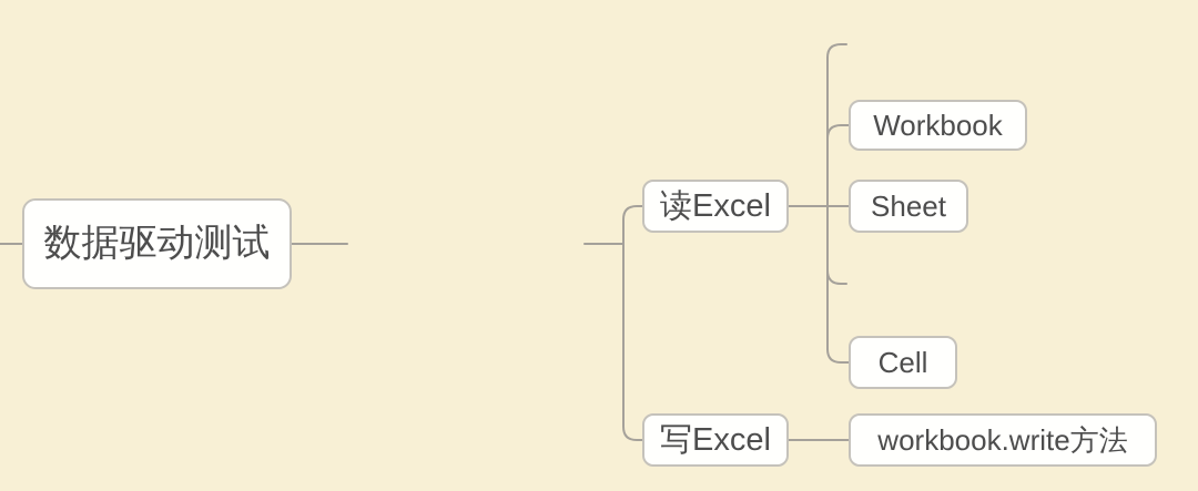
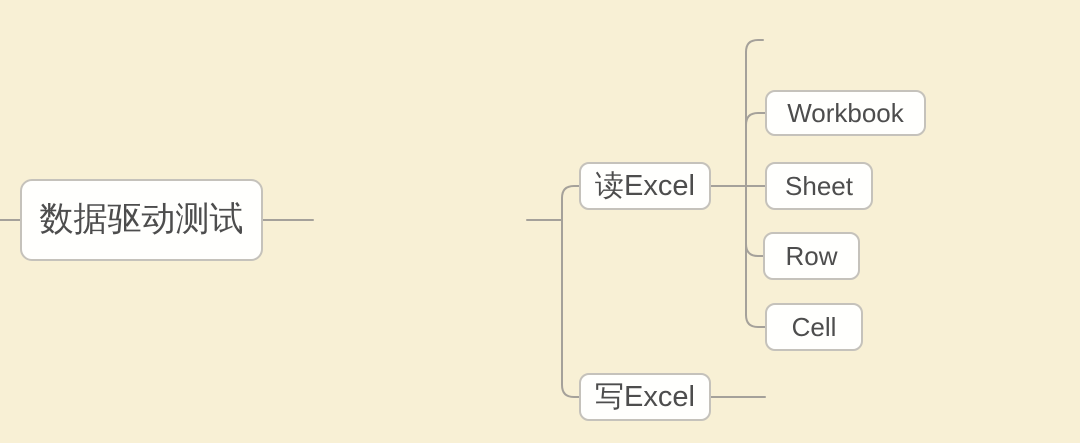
  数据驱动测试
  读Excel
  写Excel
  Workbook
  Sheet
+ Row
  Cell
- workbook.write方法
